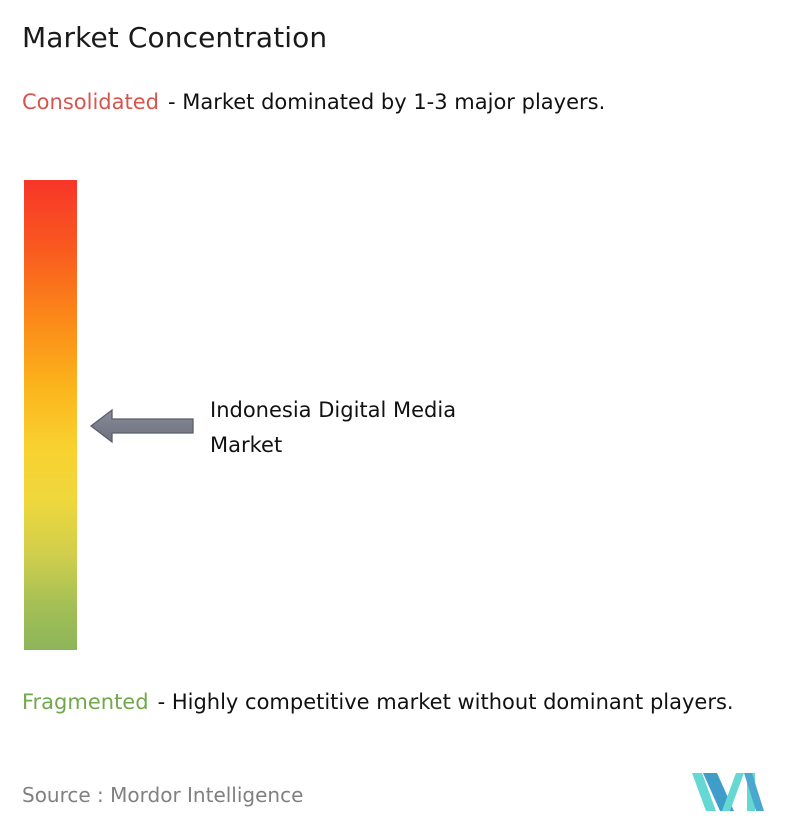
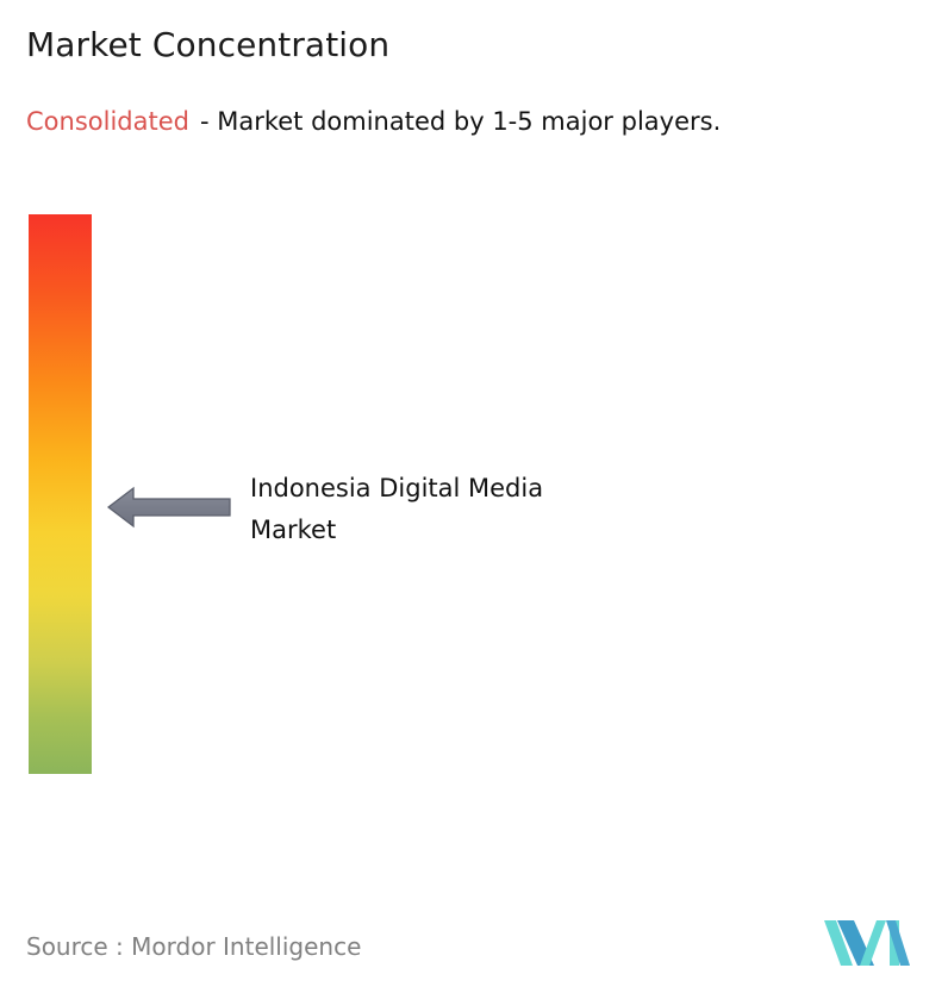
  Market Concentration
- Consolidated - Market dominated by 1-3 major players.
+ Consolidated - Market dominated by 1-5 major players.
  Indonesia Digital Media
  Market
- Fragmented - Highly competitive market without dominant players.
  Source : Mordor Intelligence
